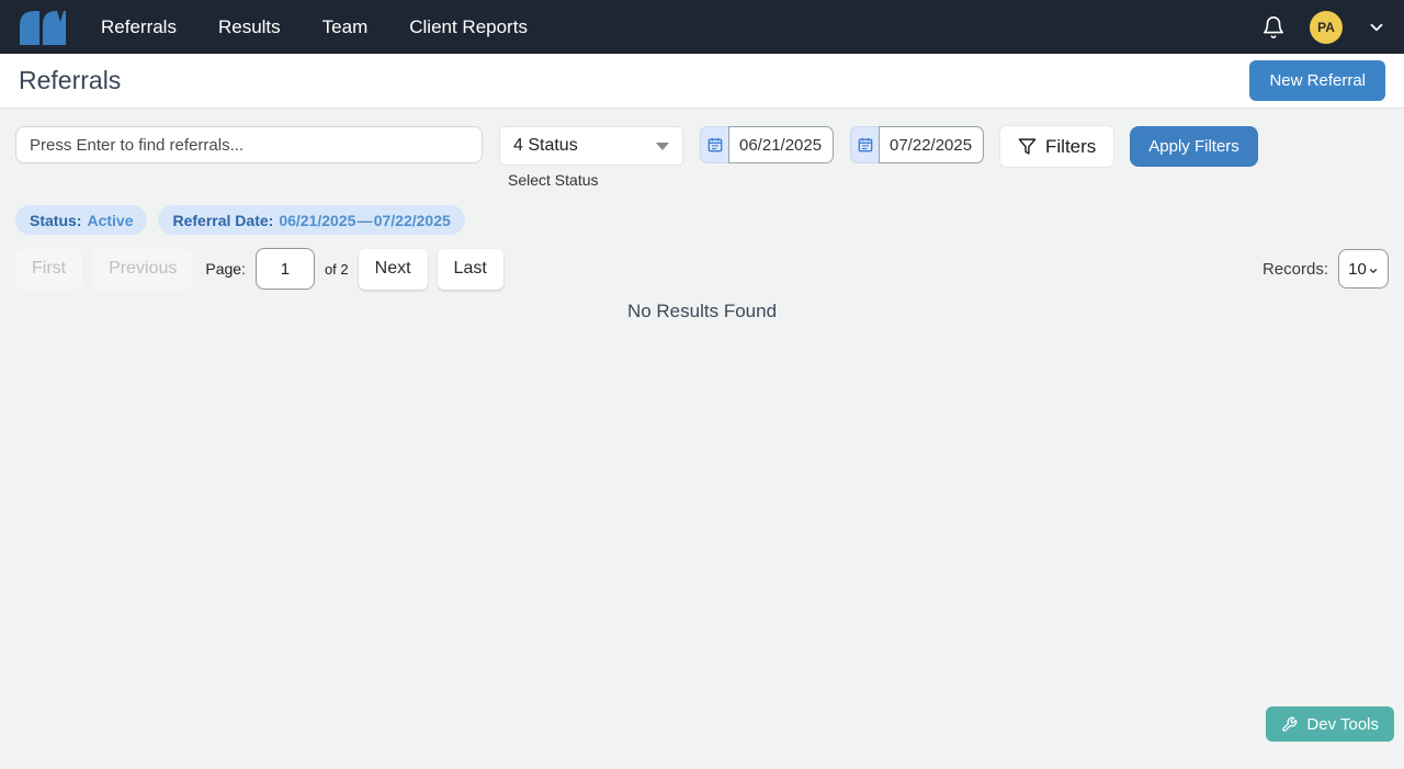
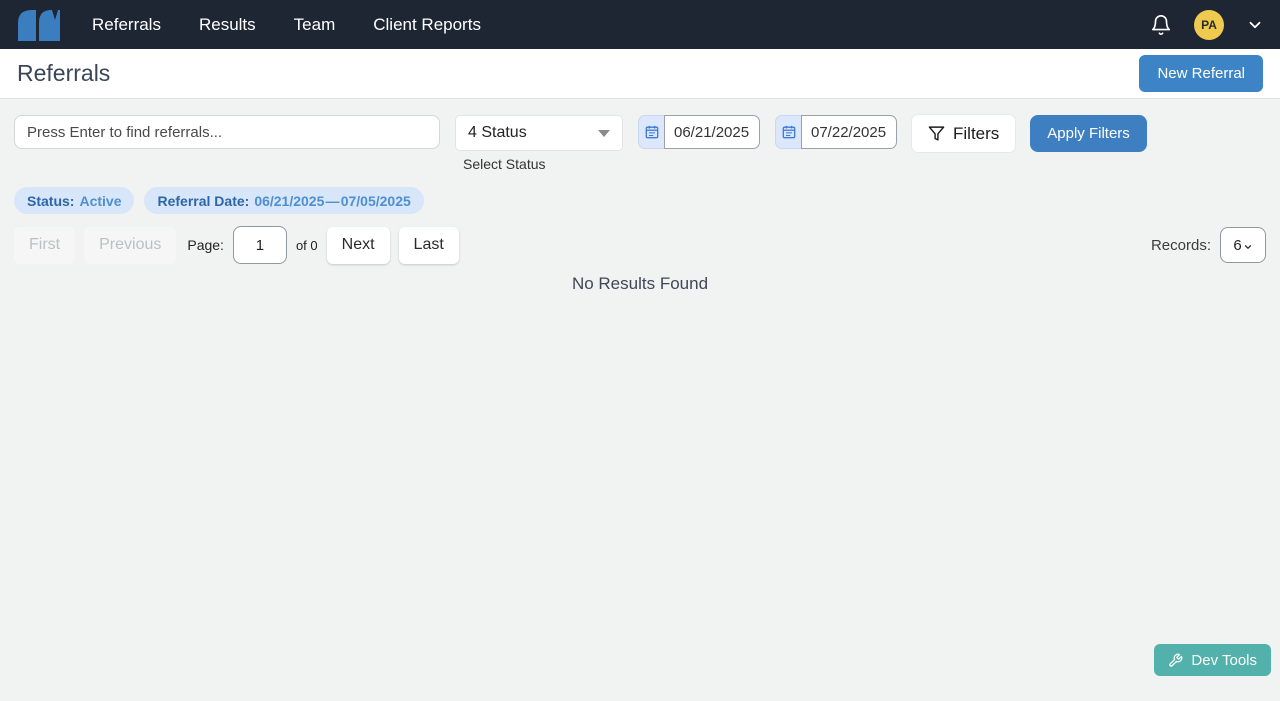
  Referrals
  Results
  Team
  Client Reports
  PA
  Referrals
  New Referral
  Press Enter to find referrals...
  4 Status
  Select Status
  06/21/2025
  07/22/2025
  Filters
  Apply Filters
  Status:
  Active
  Referral Date:
- 06/21/2025 — 07/22/2025
+ 06/21/2025 — 07/05/2025
  First
  Previous
  Page:
  1
- of 2
+ of 0
  Next
  Last
  Records:
- 10
+ 6
  No Results Found
  Dev Tools
